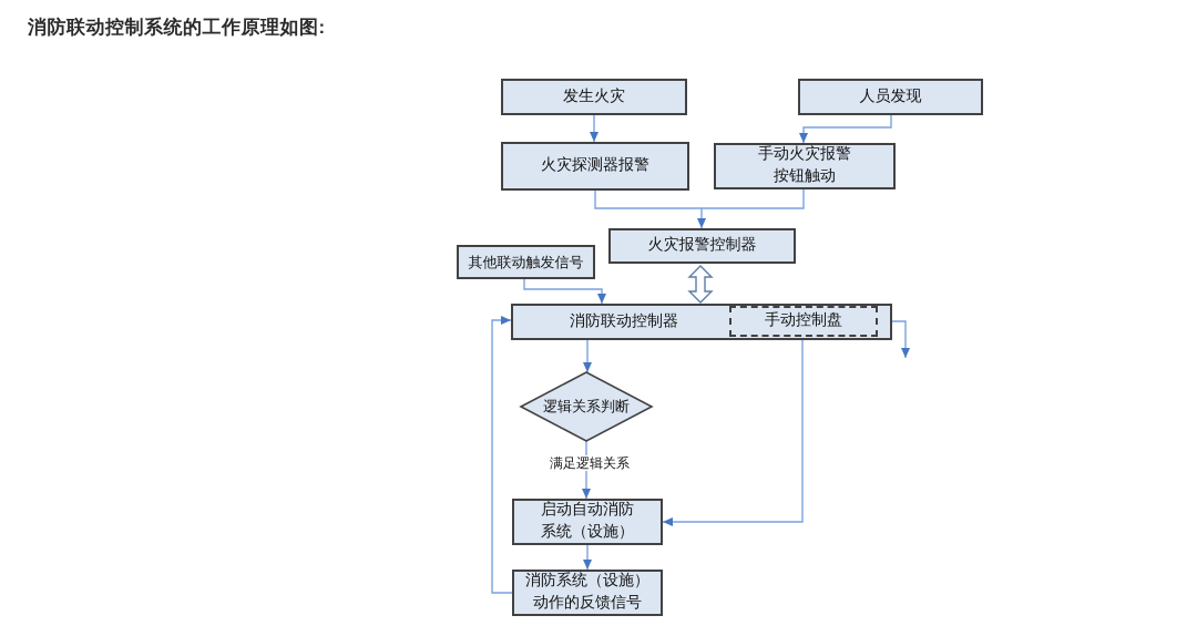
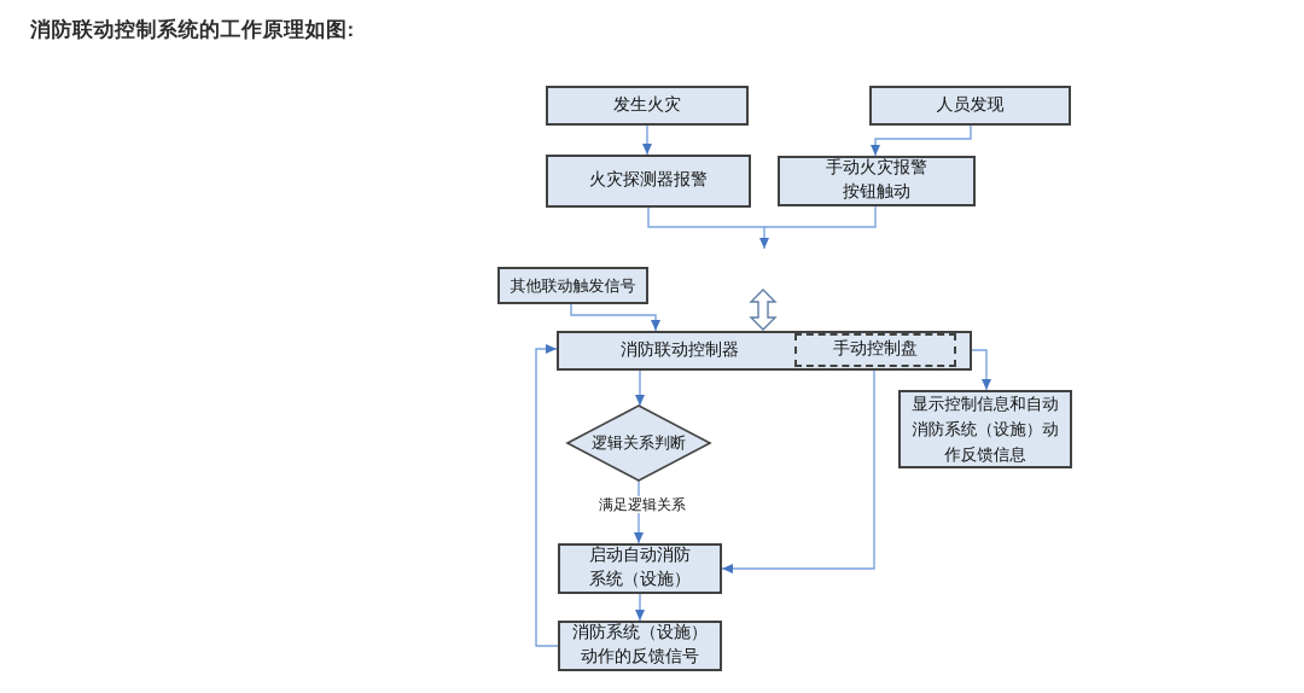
  消防联动控制系统的工作原理如图:
  发生火灾
  人员发现
  火灾探测器报警
  手动火灾报警
  按钮触动
- 火灾报警控制器
  其他联动触发信号
  消防联动控制器
  手动控制盘
  逻辑关系判断
  满足逻辑关系
  启动自动消防
  系统（设施）
  消防系统（设施）
  动作的反馈信号
+ 显示控制信息和自动
+ 消防系统（设施）动
+ 作反馈信息
